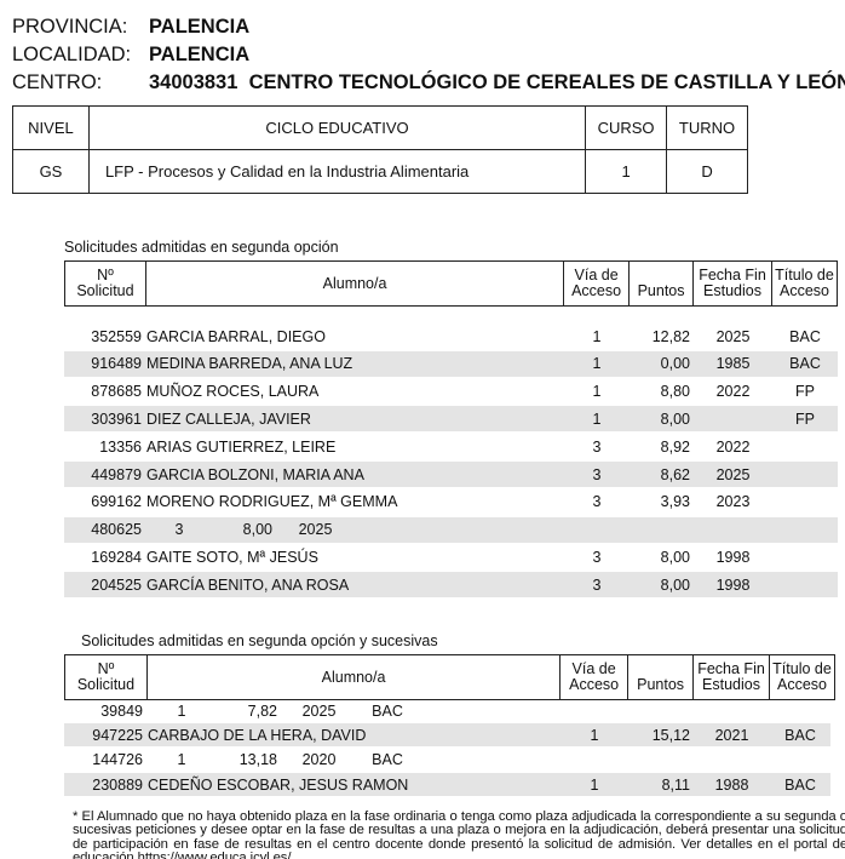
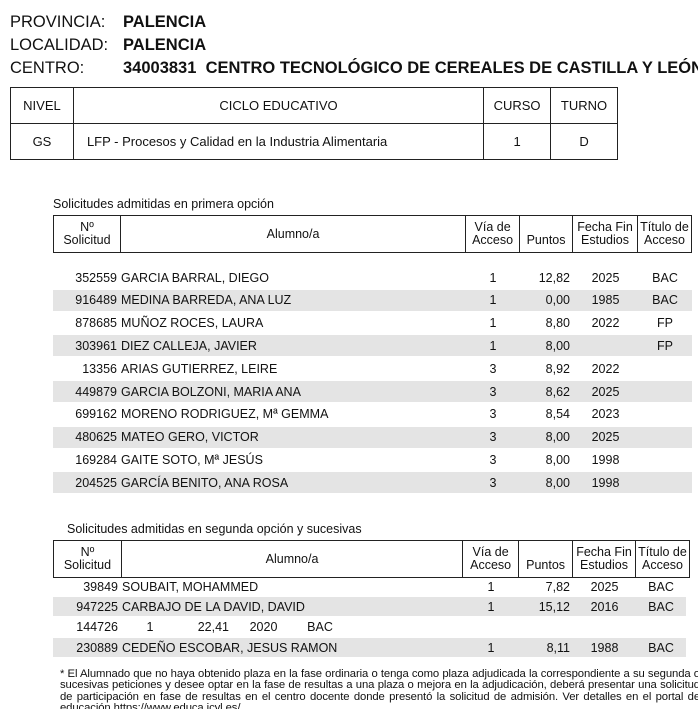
  PROVINCIA: PALENCIA
  LOCALIDAD: PALENCIA
  CENTRO: 34003831 CENTRO TECNOLÓGICO DE CEREALES DE CASTILLA Y LEÓN
  NIVEL	CICLO EDUCATIVO	CURSO	TURNO
  GS	LFP - Procesos y Calidad en la Industria Alimentaria	1	D
- Solicitudes admitidas en segunda opción
+ Solicitudes admitidas en primera opción
  NºSolicitud	Alumno/a	Vía deAcceso	Puntos	Fecha FinEstudios	Título deAcceso
  352559
  GARCIA BARRAL, DIEGO
  1
  12,82
  2025
  BAC
  916489
  MEDINA BARREDA, ANA LUZ
  1
  0,00
  1985
  BAC
  878685
  MUÑOZ ROCES, LAURA
  1
  8,80
  2022
  FP
  303961
  DIEZ CALLEJA, JAVIER
  1
  8,00
  FP
  13356
  ARIAS GUTIERREZ, LEIRE
  3
  8,92
  2022
  449879
  GARCIA BOLZONI, MARIA ANA
  3
  8,62
  2025
  699162
  MORENO RODRIGUEZ, Mª GEMMA
  3
- 3,93
+ 8,54
  2023
  480625
+ MATEO GERO, VICTOR
  3
  8,00
  2025
  169284
  GAITE SOTO, Mª JESÚS
  3
  8,00
  1998
  204525
  GARCÍA BENITO, ANA ROSA
  3
  8,00
  1998
  Solicitudes admitidas en segunda opción y sucesivas
  NºSolicitud	Alumno/a	Vía deAcceso	Puntos	Fecha FinEstudios	Título deAcceso
  39849
+ SOUBAIT, MOHAMMED
  1
  7,82
  2025
  BAC
  947225
- CARBAJO DE LA HERA, DAVID
+ CARBAJO DE LA DAVID, DAVID
  1
  15,12
- 2021
+ 2016
  BAC
  144726
  1
- 13,18
+ 22,41
  2020
  BAC
  230889
  CEDEÑO ESCOBAR, JESUS RAMON
  1
  8,11
  1988
  BAC
  * El Alumnado que no haya obtenido plaza en la fase ordinaria o tenga como plaza adjudicada la correspondiente a su segunda o sucesivas peticiones y desee optar en la fase de resultas a una plaza o mejora en la adjudicación, deberá presentar una solicitud de participación en fase de resultas en el centro docente donde presentó la solicitud de admisión. Ver detalles en el portal de educación https://www.educa.jcyl.es/
